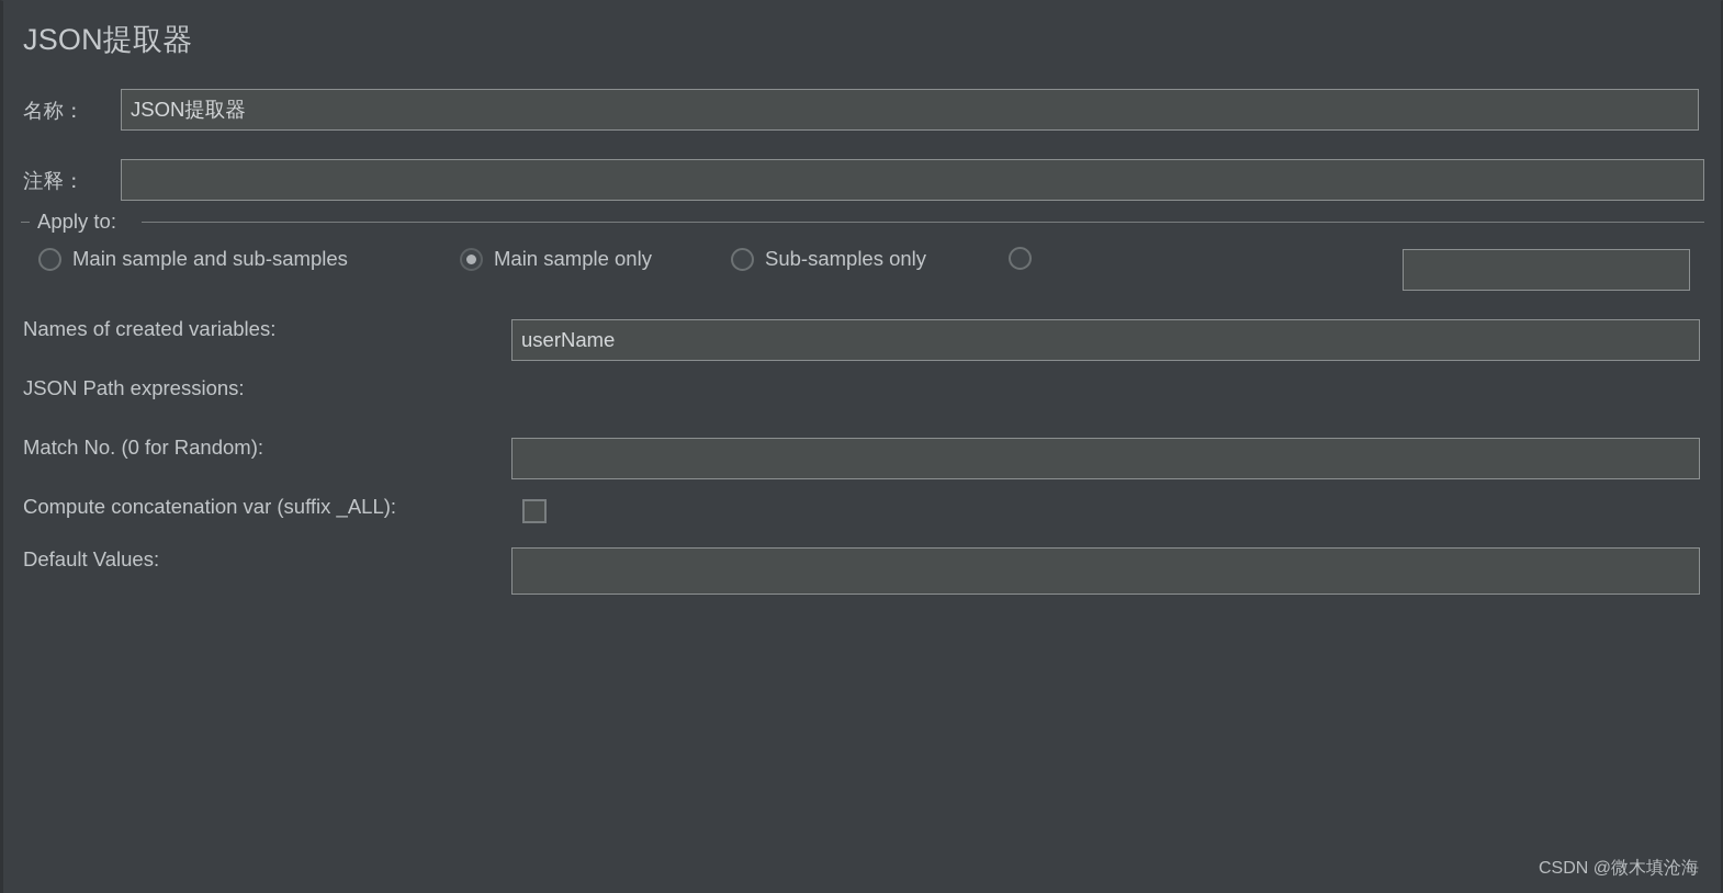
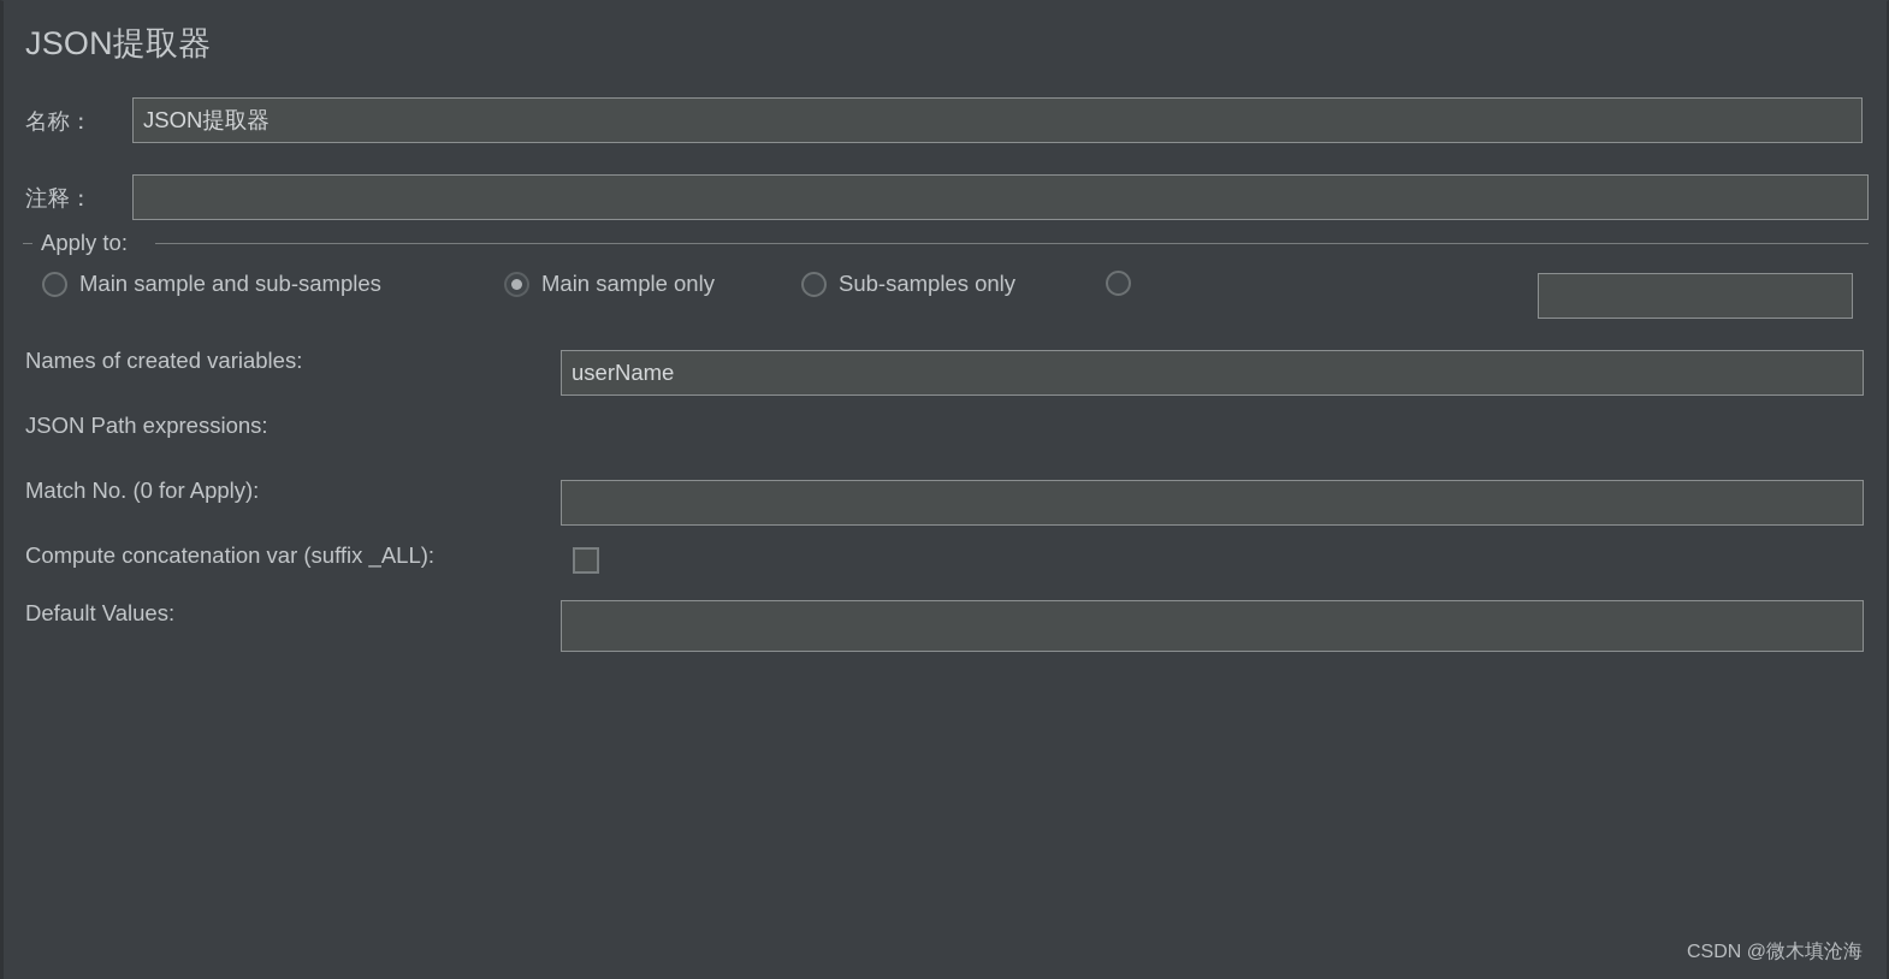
  JSON提取器
  名称：
  JSON提取器
  注释：
  Apply to:
  Main sample and sub-samples
  Main sample only
  Sub-samples only
  Names of created variables:
  userName
  JSON Path expressions:
- Match No. (0 for Random):
+ Match No. (0 for Apply):
  Compute concatenation var (suffix _ALL):
  Default Values:
  CSDN @微木填沧海
